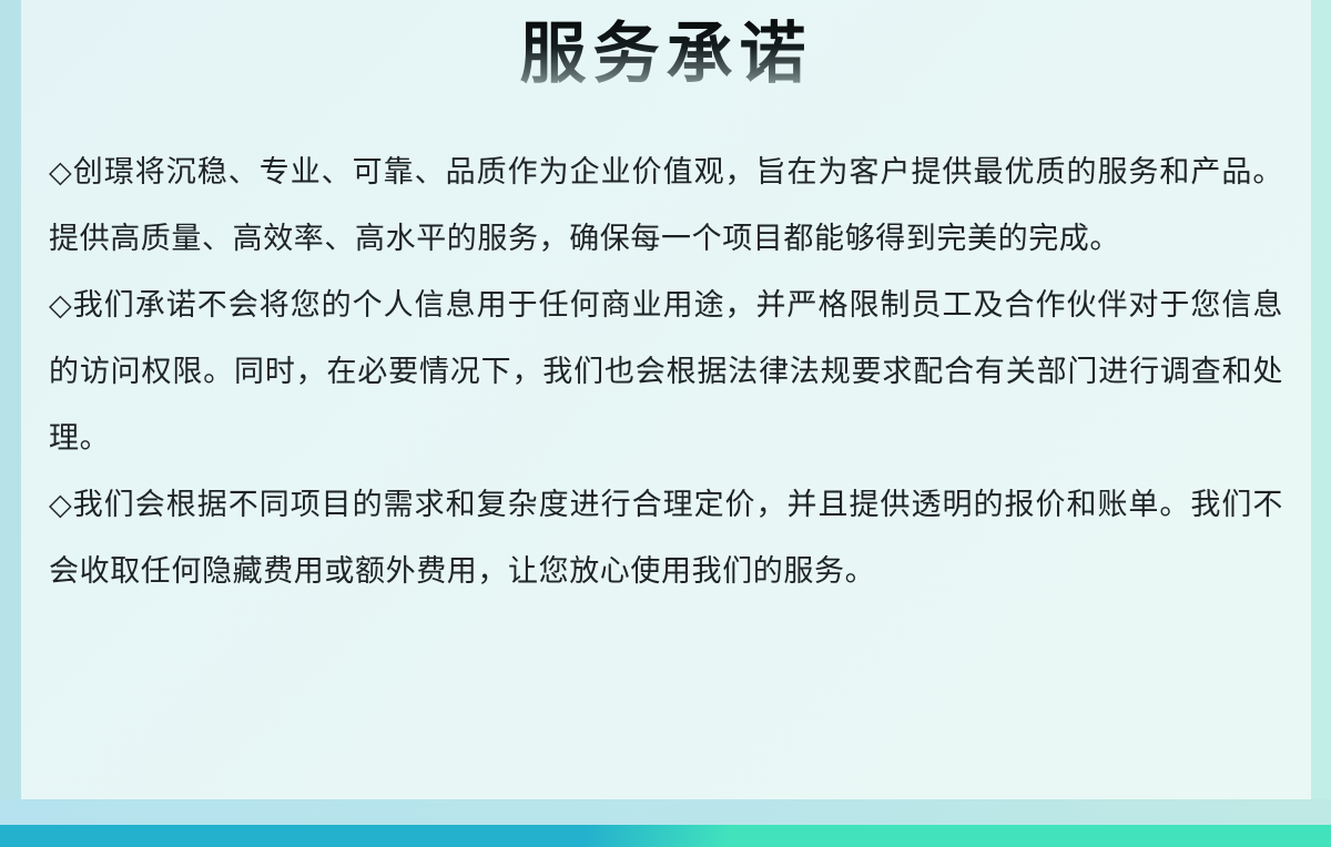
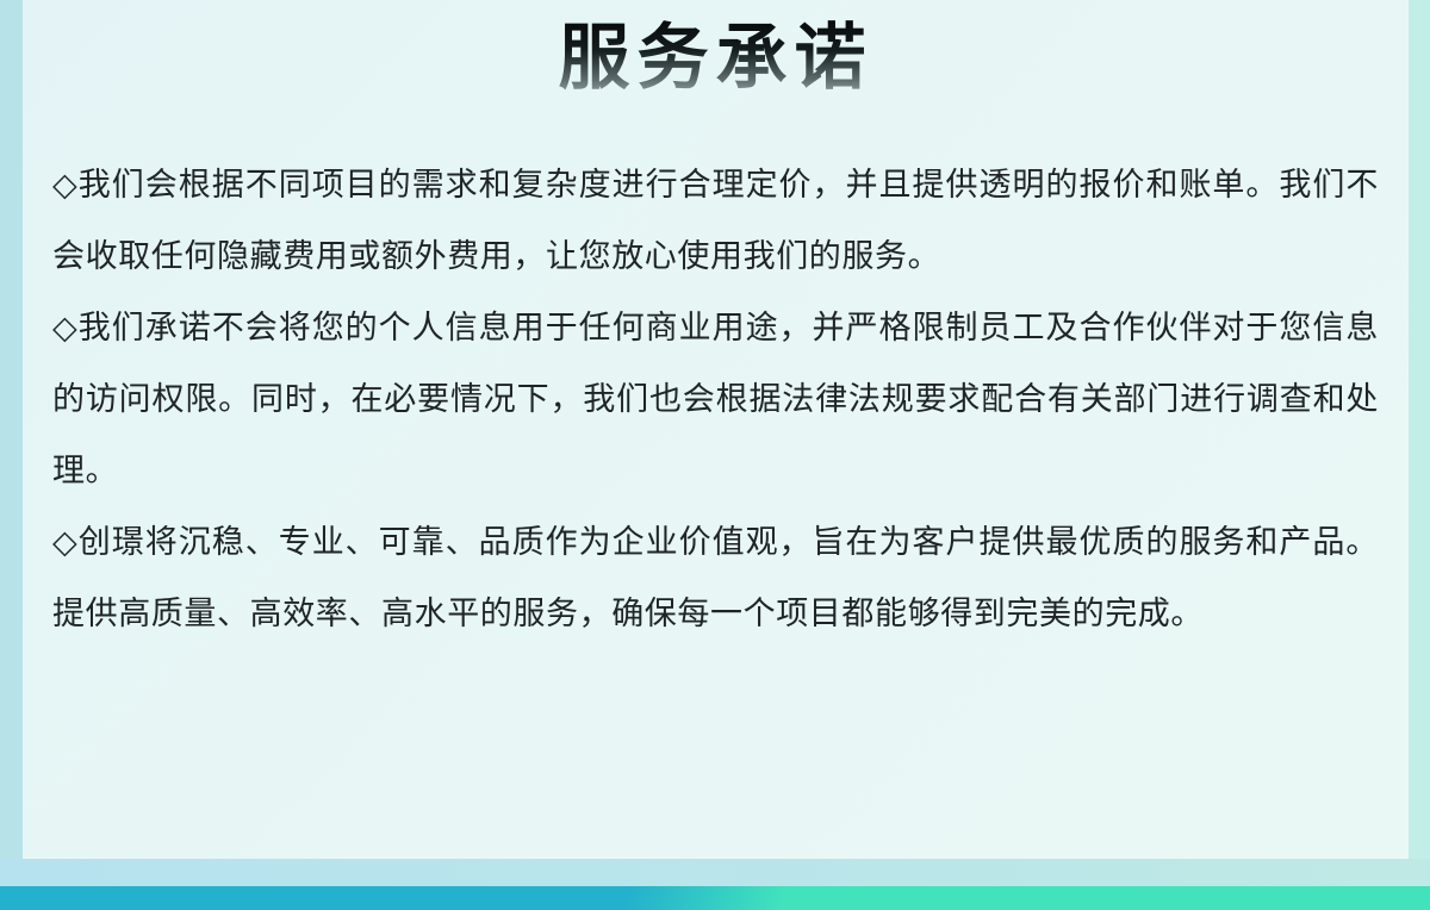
  服务承诺
- ◇创璟将沉稳、专业、可靠、品质作为企业价值观，旨在为客户提供最优质的服务和产品。提供高质量、高效率、高水平的服务，确保每一个项目都能够得到完美的完成。
+ ◇我们会根据不同项目的需求和复杂度进行合理定价，并且提供透明的报价和账单。我们不会收取任何隐藏费用或额外费用，让您放心使用我们的服务。
  ◇我们承诺不会将您的个人信息用于任何商业用途，并严格限制员工及合作伙伴对于您信息的访问权限。同时，在必要情况下，我们也会根据法律法规要求配合有关部门进行调查和处理。
- ◇我们会根据不同项目的需求和复杂度进行合理定价，并且提供透明的报价和账单。我们不会收取任何隐藏费用或额外费用，让您放心使用我们的服务。
+ ◇创璟将沉稳、专业、可靠、品质作为企业价值观，旨在为客户提供最优质的服务和产品。提供高质量、高效率、高水平的服务，确保每一个项目都能够得到完美的完成。
